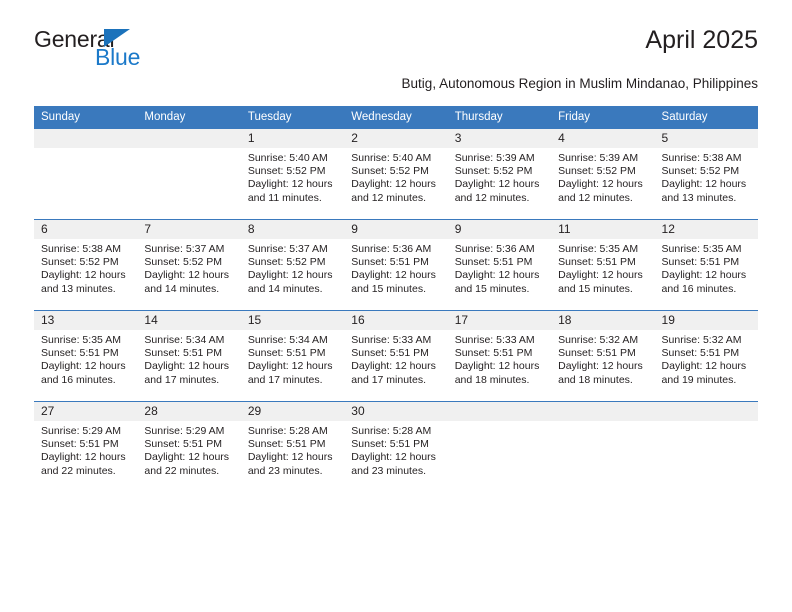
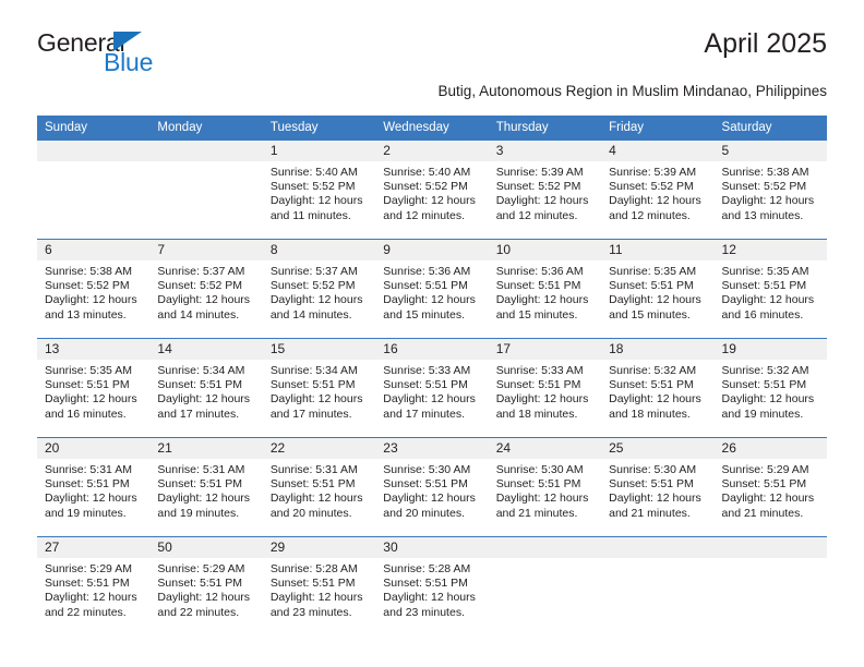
  General
  Blue
  April 2025
  Butig, Autonomous Region in Muslim Mindanao, Philippines
  Sunday	Monday	Tuesday	Wednesday	Thursday	Friday	Saturday
  		1Sunrise: 5:40 AMSunset: 5:52 PMDaylight: 12 hoursand 11 minutes.	2Sunrise: 5:40 AMSunset: 5:52 PMDaylight: 12 hoursand 12 minutes.	3Sunrise: 5:39 AMSunset: 5:52 PMDaylight: 12 hoursand 12 minutes.	4Sunrise: 5:39 AMSunset: 5:52 PMDaylight: 12 hoursand 12 minutes.	5Sunrise: 5:38 AMSunset: 5:52 PMDaylight: 12 hoursand 13 minutes.
- 6Sunrise: 5:38 AMSunset: 5:52 PMDaylight: 12 hoursand 13 minutes.	7Sunrise: 5:37 AMSunset: 5:52 PMDaylight: 12 hoursand 14 minutes.	8Sunrise: 5:37 AMSunset: 5:52 PMDaylight: 12 hoursand 14 minutes.	9Sunrise: 5:36 AMSunset: 5:51 PMDaylight: 12 hoursand 15 minutes.	9Sunrise: 5:36 AMSunset: 5:51 PMDaylight: 12 hoursand 15 minutes.	11Sunrise: 5:35 AMSunset: 5:51 PMDaylight: 12 hoursand 15 minutes.	12Sunrise: 5:35 AMSunset: 5:51 PMDaylight: 12 hoursand 16 minutes.
+ 6Sunrise: 5:38 AMSunset: 5:52 PMDaylight: 12 hoursand 13 minutes.	7Sunrise: 5:37 AMSunset: 5:52 PMDaylight: 12 hoursand 14 minutes.	8Sunrise: 5:37 AMSunset: 5:52 PMDaylight: 12 hoursand 14 minutes.	9Sunrise: 5:36 AMSunset: 5:51 PMDaylight: 12 hoursand 15 minutes.	10Sunrise: 5:36 AMSunset: 5:51 PMDaylight: 12 hoursand 15 minutes.	11Sunrise: 5:35 AMSunset: 5:51 PMDaylight: 12 hoursand 15 minutes.	12Sunrise: 5:35 AMSunset: 5:51 PMDaylight: 12 hoursand 16 minutes.
  13Sunrise: 5:35 AMSunset: 5:51 PMDaylight: 12 hoursand 16 minutes.	14Sunrise: 5:34 AMSunset: 5:51 PMDaylight: 12 hoursand 17 minutes.	15Sunrise: 5:34 AMSunset: 5:51 PMDaylight: 12 hoursand 17 minutes.	16Sunrise: 5:33 AMSunset: 5:51 PMDaylight: 12 hoursand 17 minutes.	17Sunrise: 5:33 AMSunset: 5:51 PMDaylight: 12 hoursand 18 minutes.	18Sunrise: 5:32 AMSunset: 5:51 PMDaylight: 12 hoursand 18 minutes.	19Sunrise: 5:32 AMSunset: 5:51 PMDaylight: 12 hoursand 19 minutes.
+ 20Sunrise: 5:31 AMSunset: 5:51 PMDaylight: 12 hoursand 19 minutes.	21Sunrise: 5:31 AMSunset: 5:51 PMDaylight: 12 hoursand 19 minutes.	22Sunrise: 5:31 AMSunset: 5:51 PMDaylight: 12 hoursand 20 minutes.	23Sunrise: 5:30 AMSunset: 5:51 PMDaylight: 12 hoursand 20 minutes.	24Sunrise: 5:30 AMSunset: 5:51 PMDaylight: 12 hoursand 21 minutes.	25Sunrise: 5:30 AMSunset: 5:51 PMDaylight: 12 hoursand 21 minutes.	26Sunrise: 5:29 AMSunset: 5:51 PMDaylight: 12 hoursand 21 minutes.
- 27Sunrise: 5:29 AMSunset: 5:51 PMDaylight: 12 hoursand 22 minutes.	28Sunrise: 5:29 AMSunset: 5:51 PMDaylight: 12 hoursand 22 minutes.	29Sunrise: 5:28 AMSunset: 5:51 PMDaylight: 12 hoursand 23 minutes.	30Sunrise: 5:28 AMSunset: 5:51 PMDaylight: 12 hoursand 23 minutes.
+ 27Sunrise: 5:29 AMSunset: 5:51 PMDaylight: 12 hoursand 22 minutes.	50Sunrise: 5:29 AMSunset: 5:51 PMDaylight: 12 hoursand 22 minutes.	29Sunrise: 5:28 AMSunset: 5:51 PMDaylight: 12 hoursand 23 minutes.	30Sunrise: 5:28 AMSunset: 5:51 PMDaylight: 12 hoursand 23 minutes.
